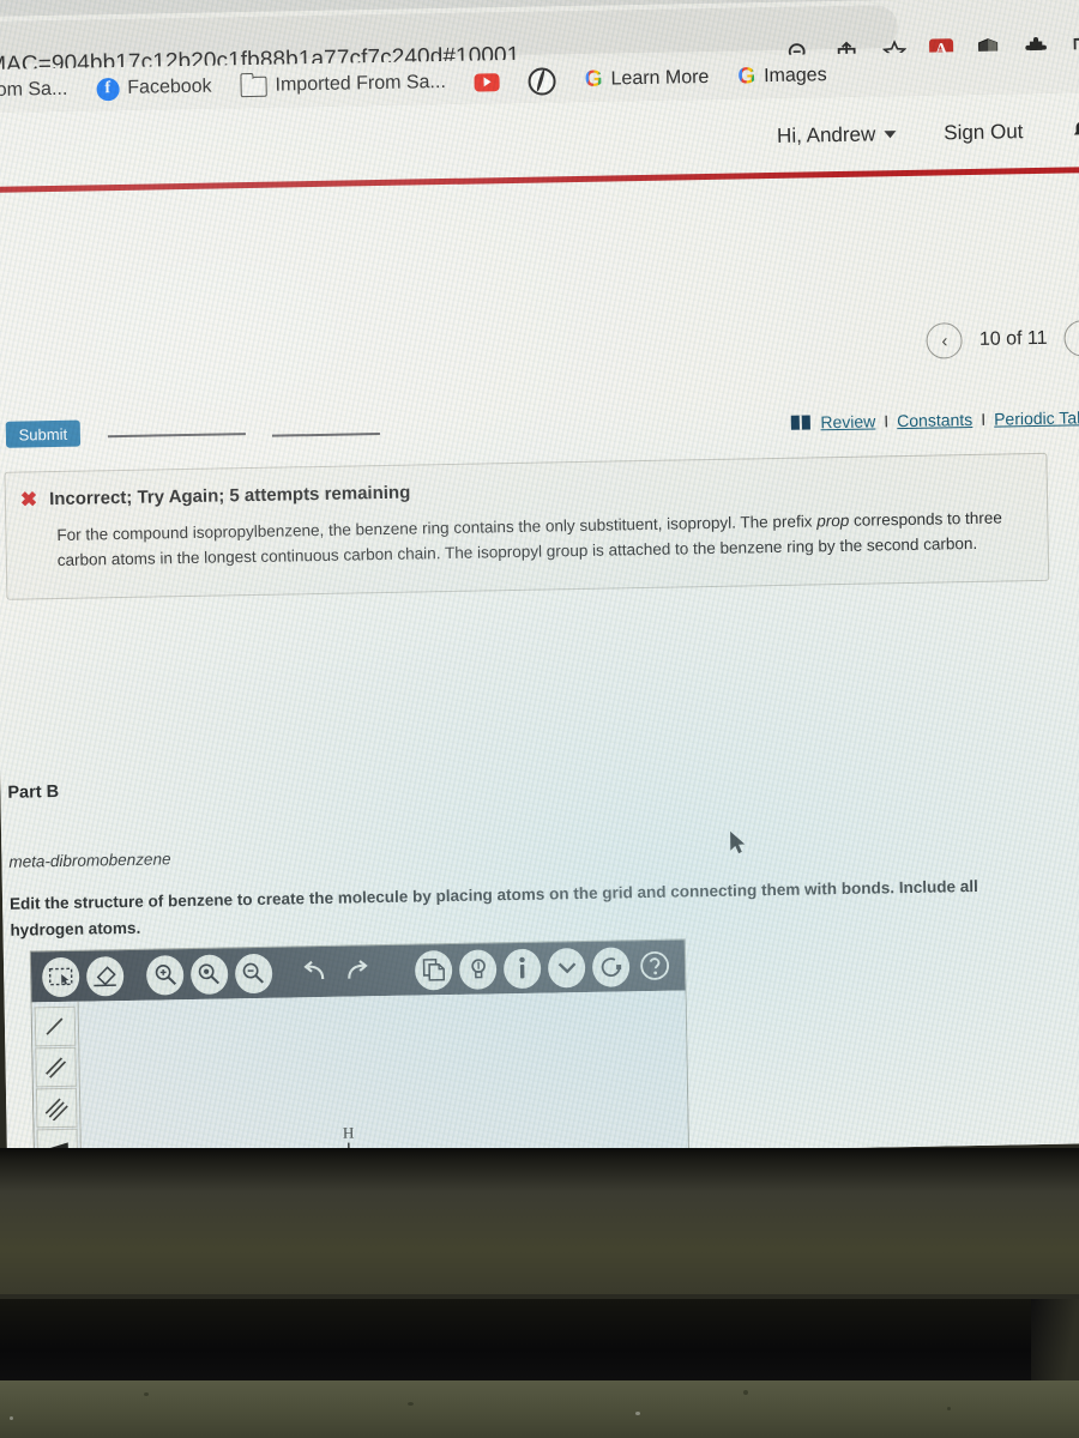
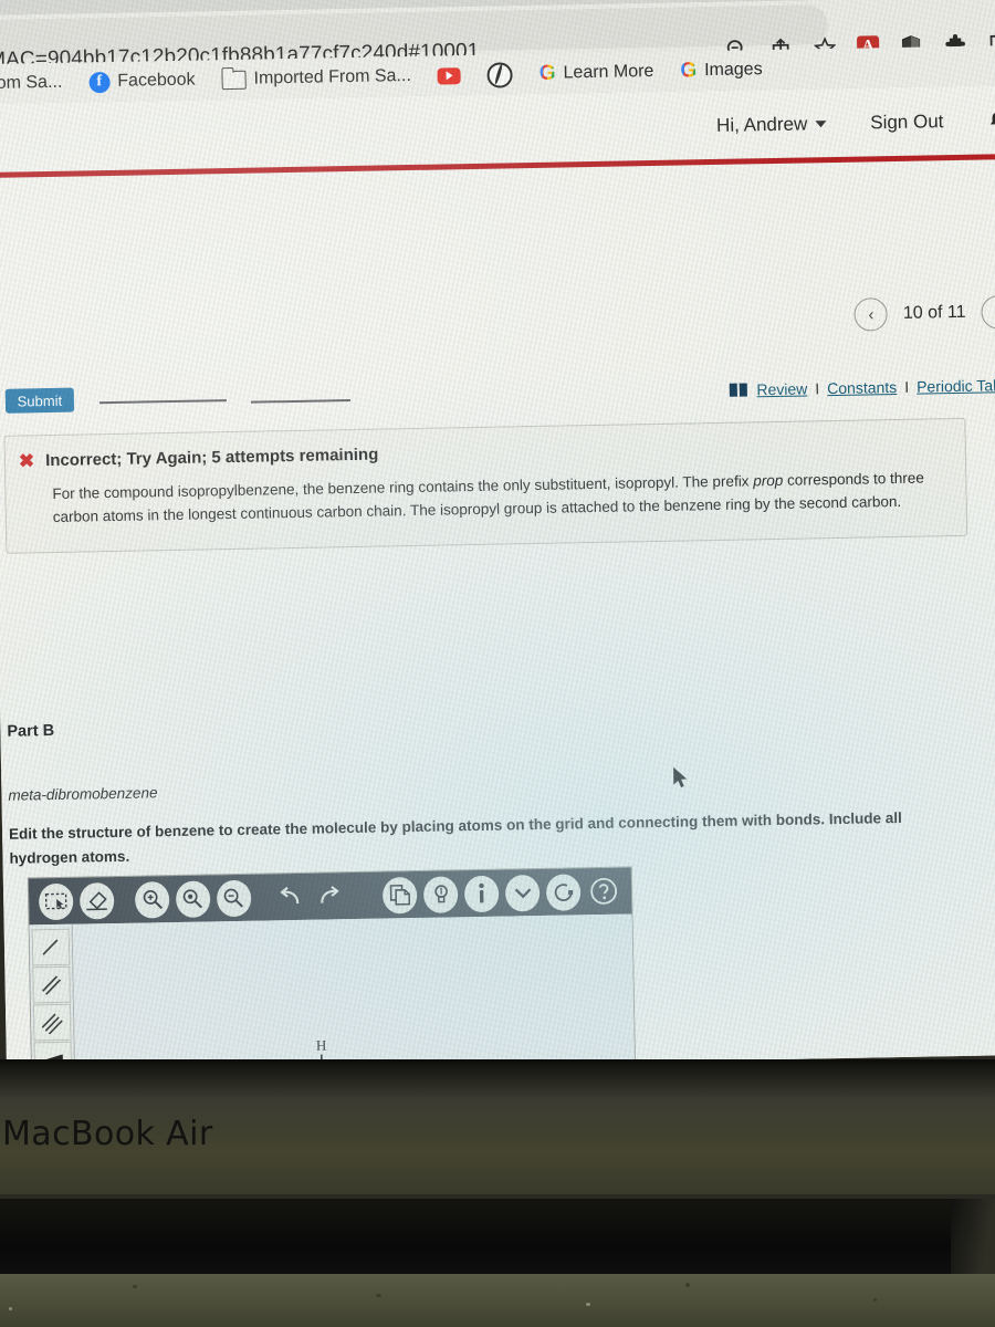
+ MacBook Air
